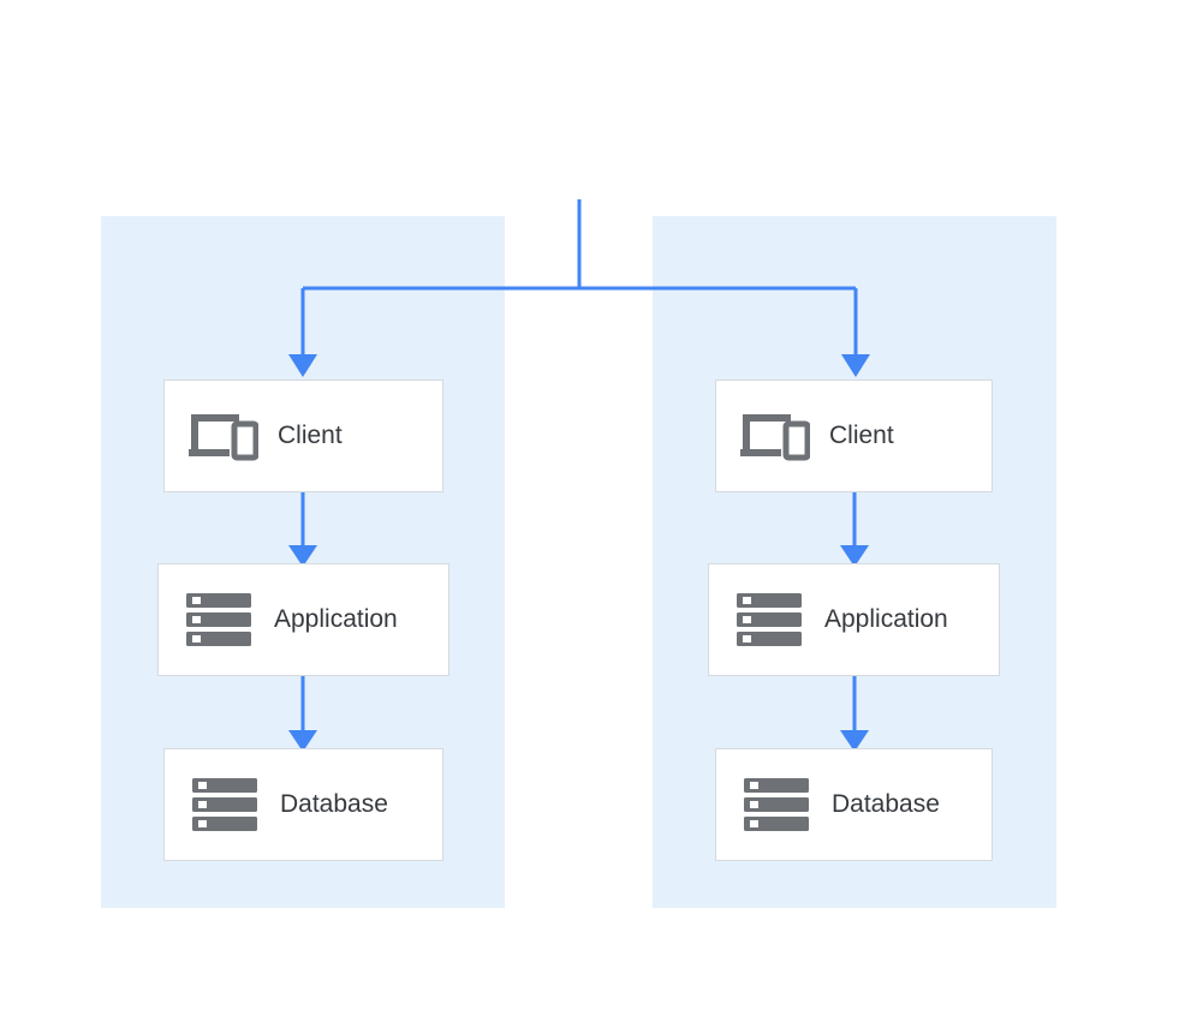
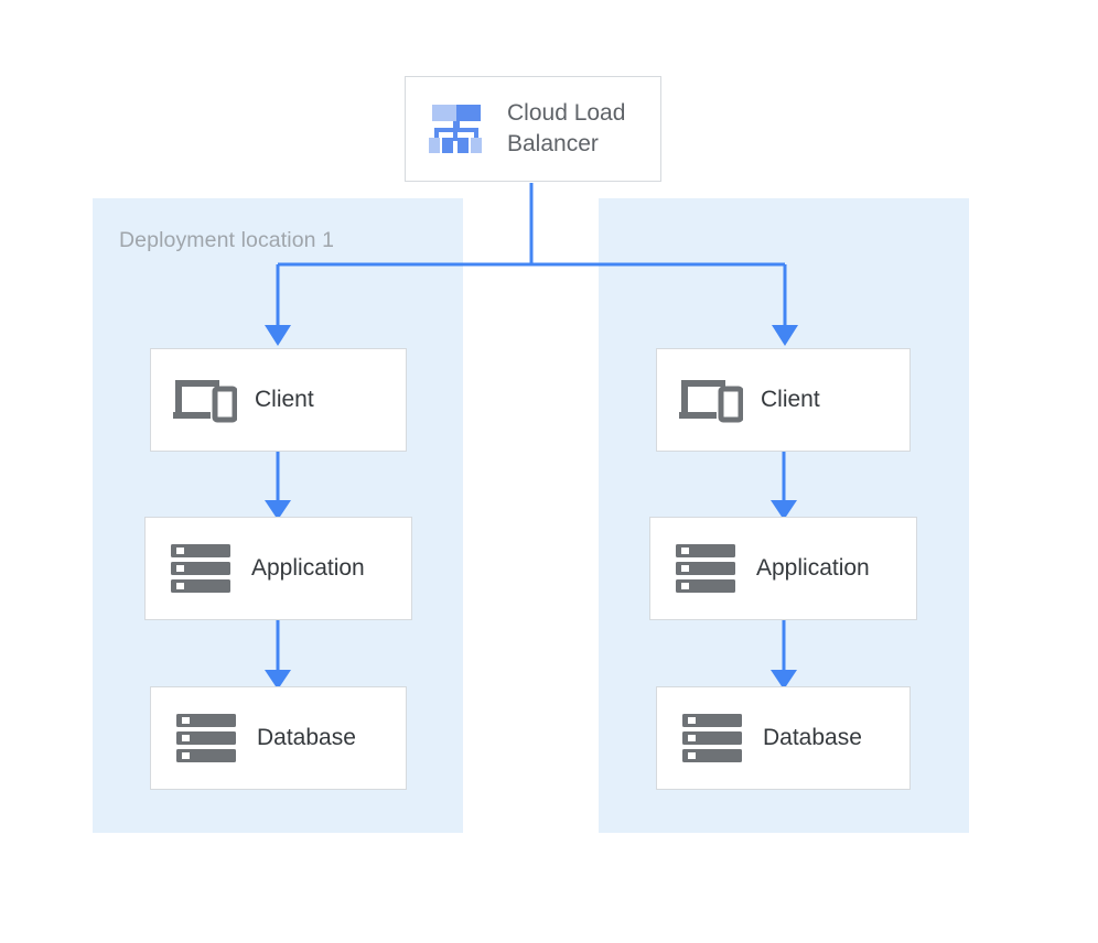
+ Deployment location 1
+ Cloud Load Balancer
  Client
  Application
  Database
  Client
  Application
  Database
